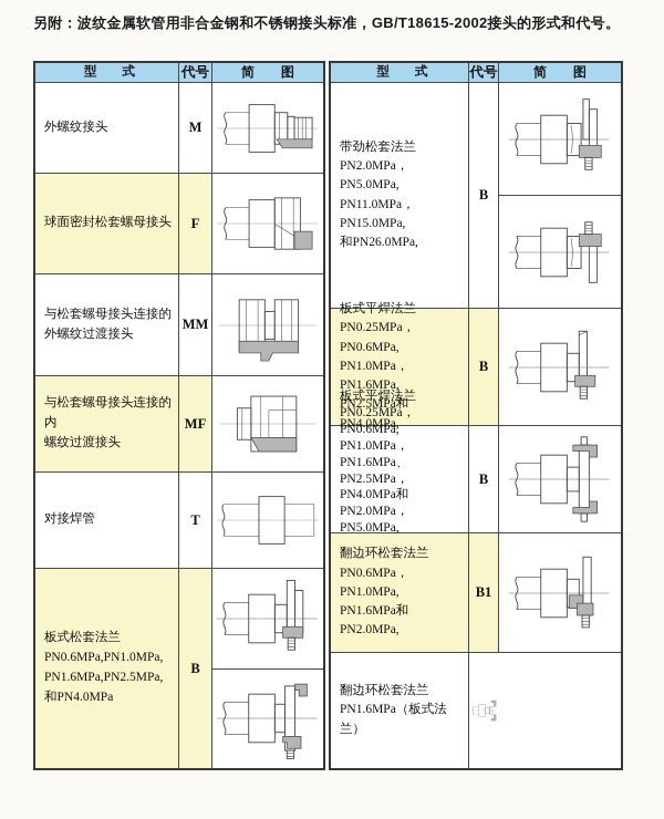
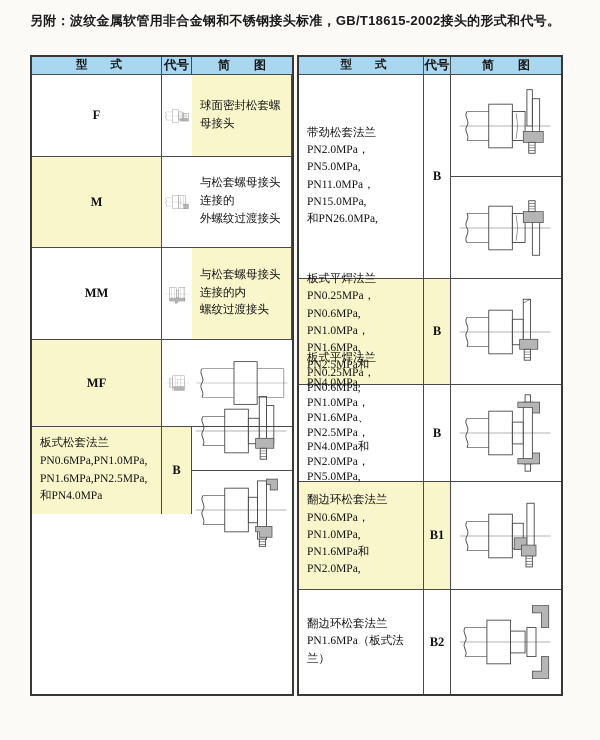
  另附：波纹金属软管用非合金钢和不锈钢接头标准，GB/T18615-2002接头的形式和代号。
  型 式
  代号
  简 图
- 外螺纹接头
- M
+ F
  球面密封松套螺母接头
- F
+ M
  与松套螺母接头连接的
  外螺纹过渡接头
  MM
  与松套螺母接头连接的内
  螺纹过渡接头
  MF
- 对接焊管
- T
  板式松套法兰
  PN0.6MPa,PN1.0MPa,
  PN1.6MPa,PN2.5MPa,
  和PN4.0MPa
  B
  型 式
  代号
  简 图
  带劲松套法兰
  PN2.0MPa，PN5.0MPa,
  PN11.0MPa，PN15.0MPa,
  和PN26.0MPa,
  B
  板式平焊法兰
  PN0.25MPa，PN0.6MPa,
  PN1.0MPa，PN1.6MPa,
  PN2.5MPa和PN4.0MPa,
  B
  板式平焊法兰
  PN0.25MPa，PN0.6MPa,
  PN1.0MPa，PN1.6MPa、
  PN2.5MPa，PN4.0MPa和
  PN2.0MPa，PN5.0MPa,
  B
  翻边环松套法兰
  PN0.6MPa，PN1.0MPa,
  PN1.6MPa和PN2.0MPa,
  B1
  翻边环松套法兰
  PN1.6MPa（板式法兰）
+ B2
